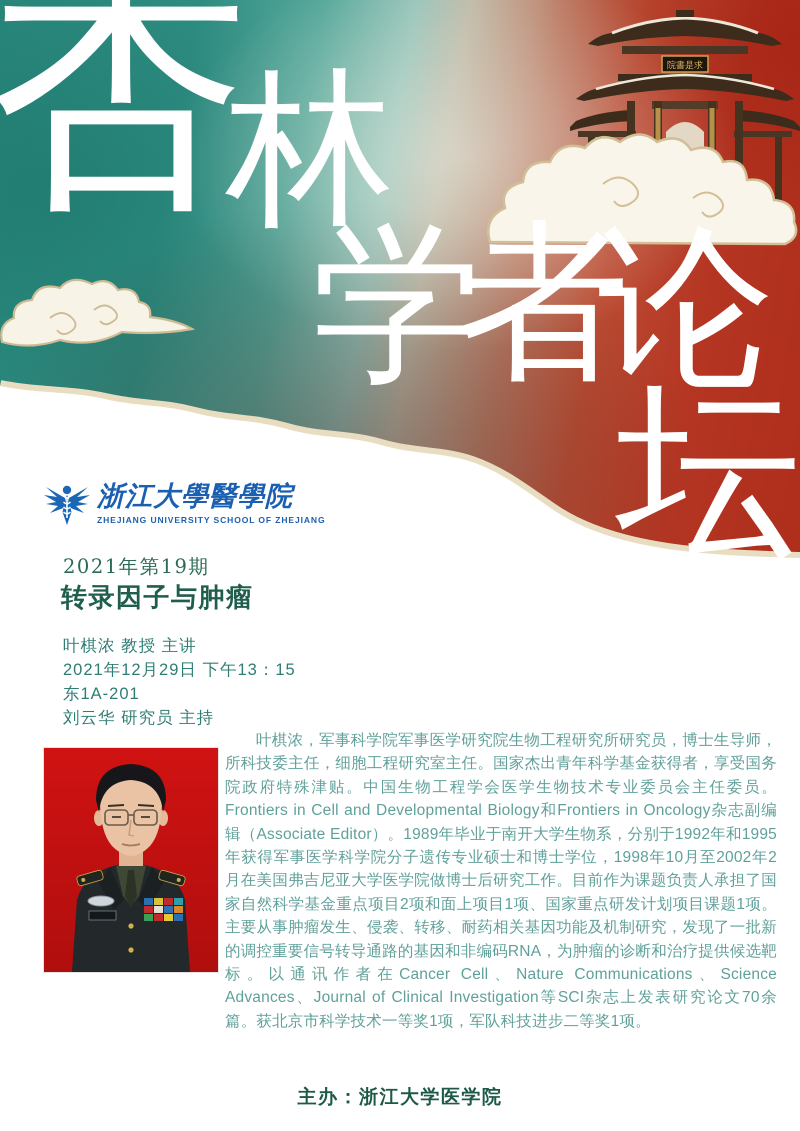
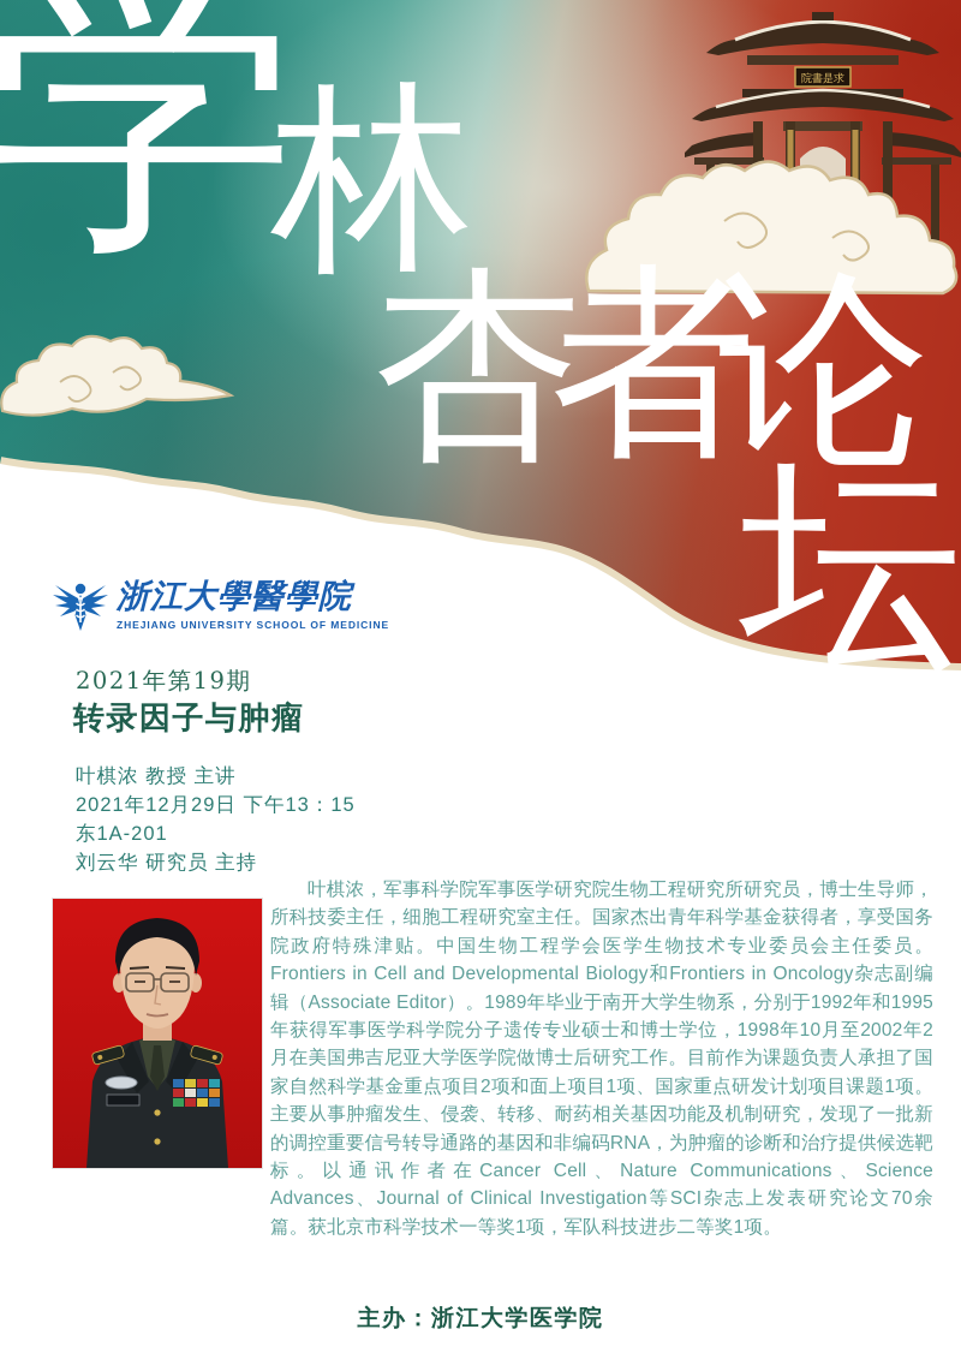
  院書是求
- 杏
+ 学
  林
- 学
+ 杏
  者
  论
  坛
  浙江大學醫學院
- ZHEJIANG UNIVERSITY SCHOOL OF ZHEJIANG
+ ZHEJIANG UNIVERSITY SCHOOL OF MEDICINE
  2021年第19期
  转录因子与肿瘤
  叶棋浓 教授 主讲
  2021年12月29日 下午13：15
  东1A-201
  刘云华 研究员 主持
  叶棋浓，军事科学院军事医学研究院生物工程研究所研究员，博士生导师，所科技委主任，细胞工程研究室主任。国家杰出青年科学基金获得者，享受国务院政府特殊津贴。中国生物工程学会医学生物技术专业委员会主任委员。Frontiers in Cell and Developmental Biology和Frontiers in Oncology杂志副编辑（Associate Editor）。1989年毕业于南开大学生物系，分别于1992年和1995年获得军事医学科学院分子遗传专业硕士和博士学位，1998年10月至2002年2月在美国弗吉尼亚大学医学院做博士后研究工作。目前作为课题负责人承担了国家自然科学基金重点项目2项和面上项目1项、国家重点研发计划项目课题1项。主要从事肿瘤发生、侵袭、转移、耐药相关基因功能及机制研究，发现了一批新的调控重要信号转导通路的基因和非编码RNA，为肿瘤的诊断和治疗提供候选靶标。以通讯作者在Cancer Cell、Nature Communications、Science Advances、Journal of Clinical Investigation等SCI杂志上发表研究论文70余篇。获北京市科学技术一等奖1项，军队科技进步二等奖1项。
  主办：浙江大学医学院
